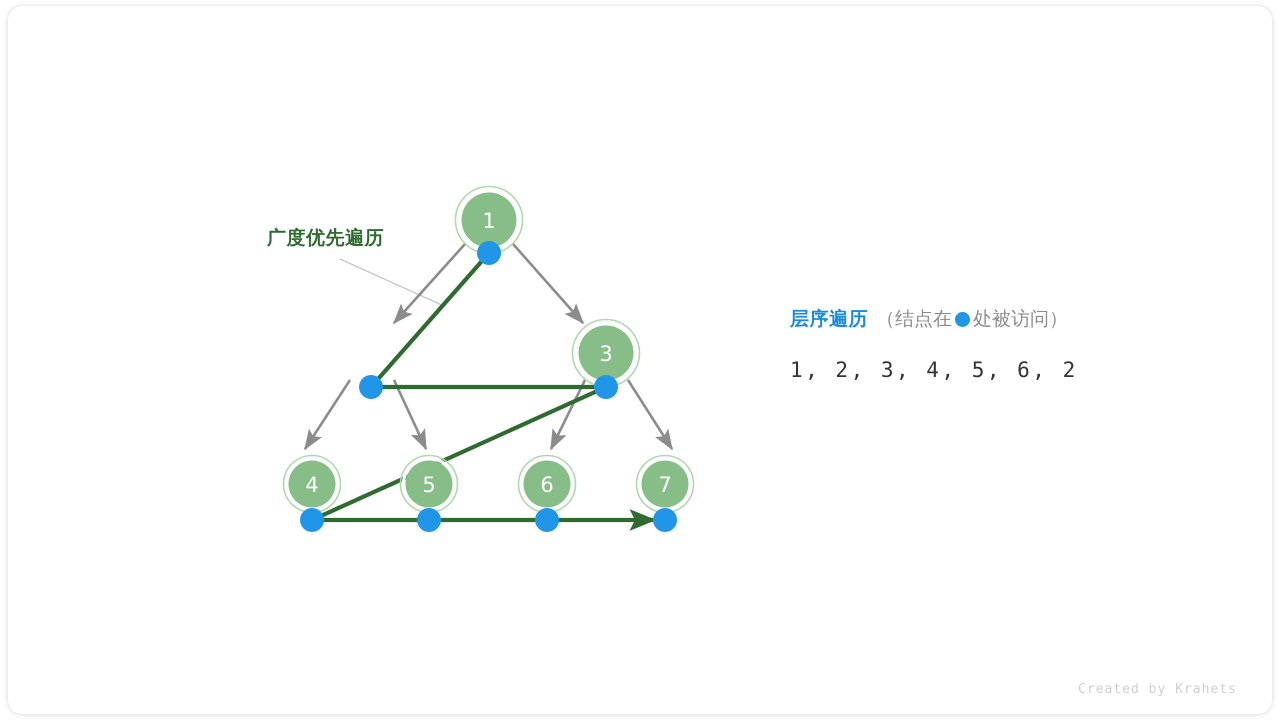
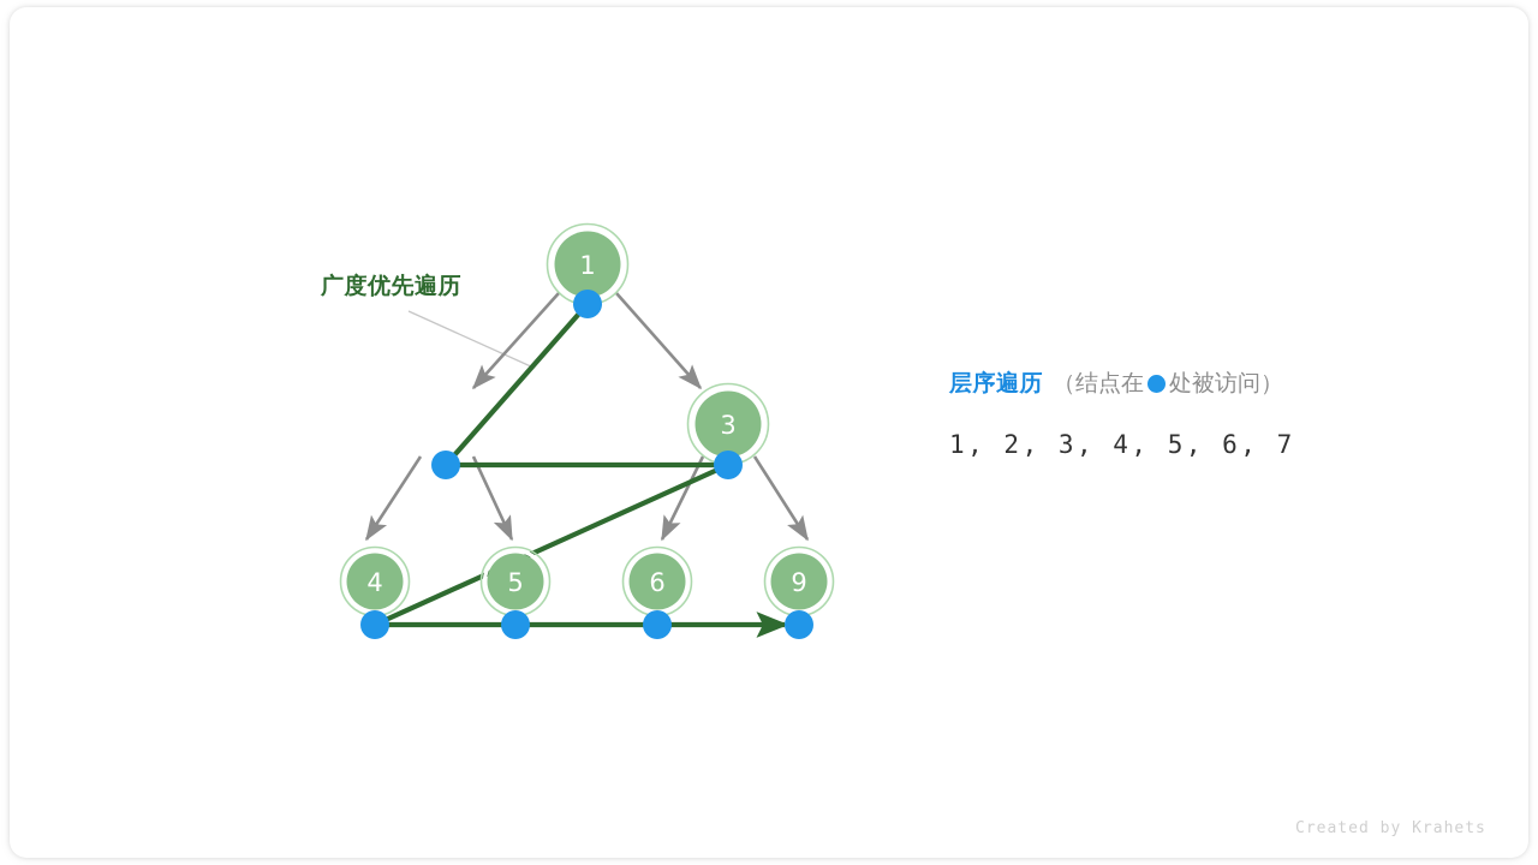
  1
  3
  4
  5
  6
- 7
+ 9
  广度优先遍历
  层序遍历
  （结点在
  处被访问）
- 1, 2, 3, 4, 5, 6, 2
+ 1, 2, 3, 4, 5, 6, 7
  Created by Krahets
